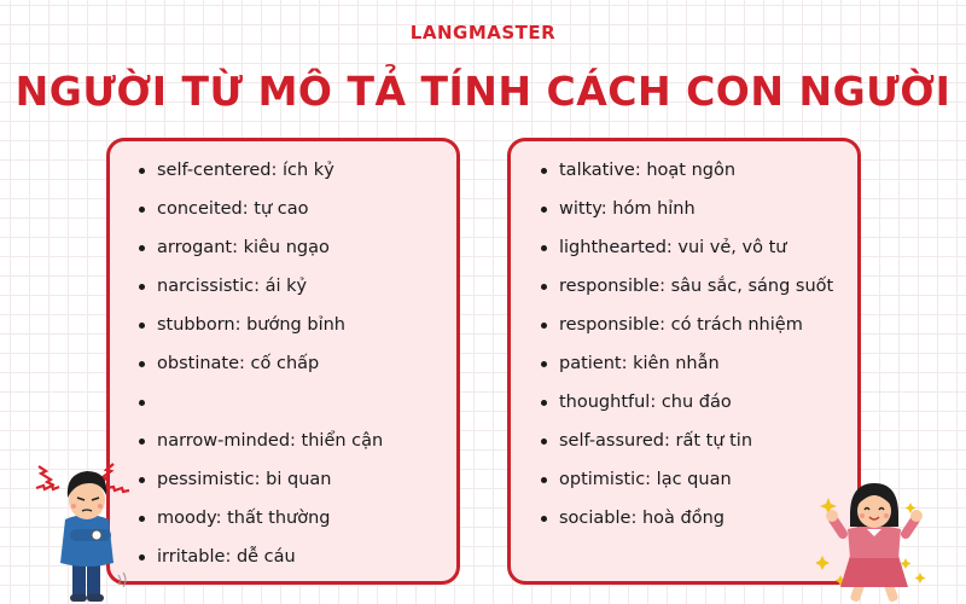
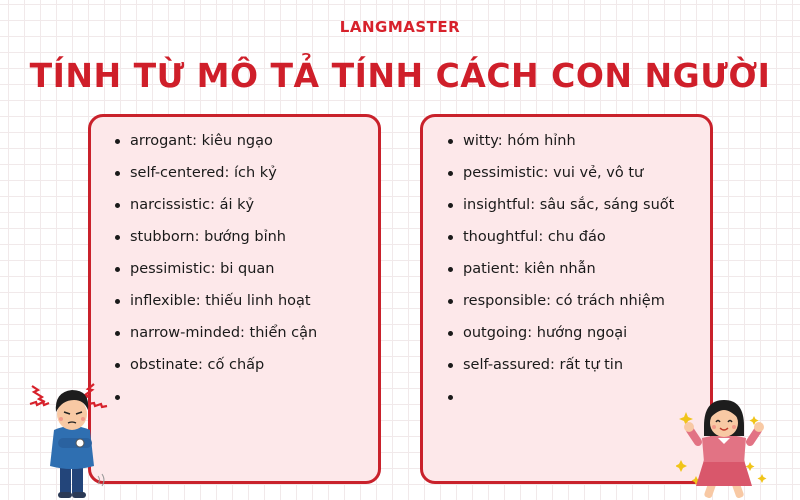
  LANGMASTER
- NGƯỜI TỪ MÔ TẢ TÍNH CÁCH CON NGƯỜI
+ TÍNH TỪ MÔ TẢ TÍNH CÁCH CON NGƯỜI
- self-centered: ích kỷ
+ arrogant: kiêu ngạo
- conceited: tự cao
- arrogant: kiêu ngạo
+ self-centered: ích kỷ
  narcissistic: ái kỷ
  stubborn: bướng bỉnh
- obstinate: cố chấp
+ pessimistic: bi quan
+ inflexible: thiếu linh hoạt
  narrow-minded: thiển cận
- pessimistic: bi quan
+ obstinate: cố chấp
- moody: thất thường
- irritable: dễ cáu
- talkative: hoạt ngôn
  witty: hóm hỉnh
- lighthearted: vui vẻ, vô tư
+ pessimistic: vui vẻ, vô tư
- responsible: sâu sắc, sáng suốt
+ insightful: sâu sắc, sáng suốt
- responsible: có trách nhiệm
+ thoughtful: chu đáo
  patient: kiên nhẫn
- thoughtful: chu đáo
+ responsible: có trách nhiệm
+ outgoing: hướng ngoại
  self-assured: rất tự tin
- optimistic: lạc quan
- sociable: hoà đồng
